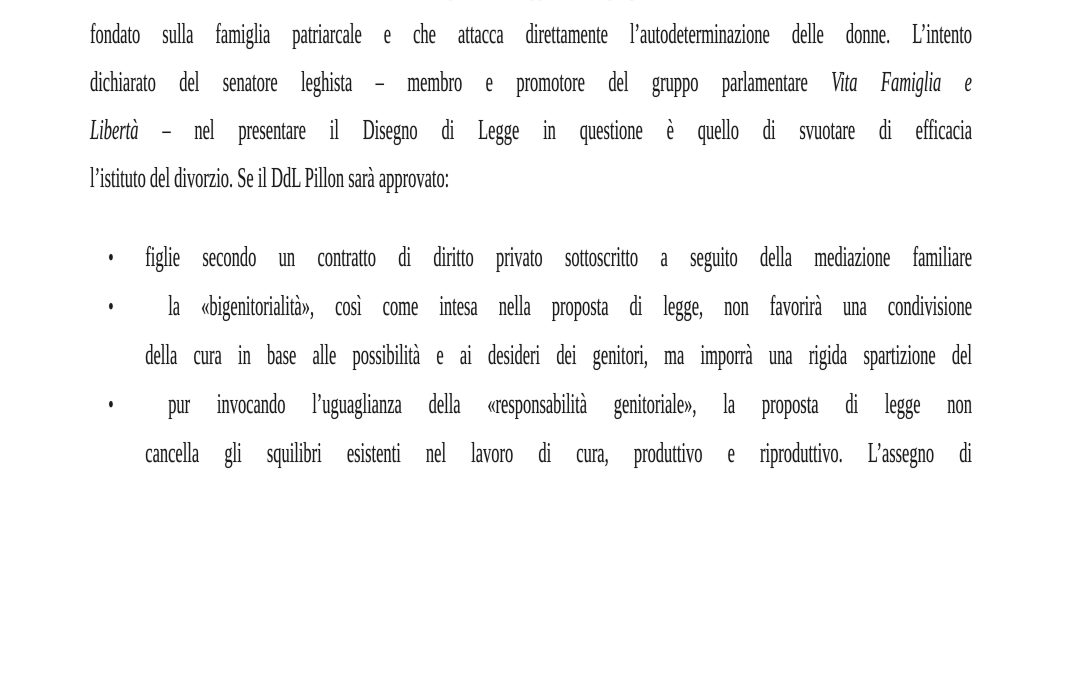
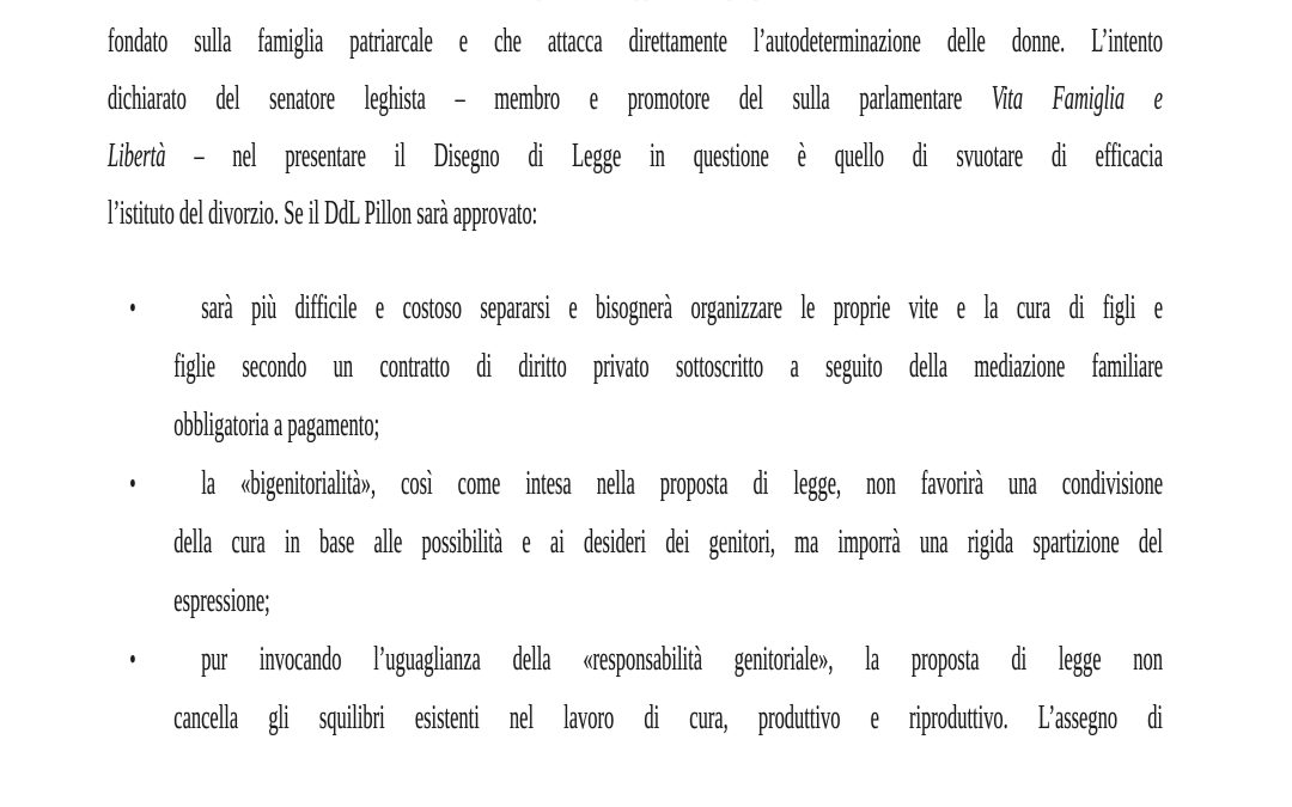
  fondato sulla famiglia patriarcale e che attacca direttamente l’autodeterminazione delle donne. L’intento
- dichiarato del senatore leghista – membro e promotore del gruppo parlamentare Vita Famiglia e
+ dichiarato del senatore leghista – membro e promotore del sulla parlamentare Vita Famiglia e
  Libertà – nel presentare il Disegno di Legge in questione è quello di svuotare di efficacia
  l’istituto del divorzio. Se il DdL Pillon sarà approvato:
  •
+ sarà più difficile e costoso separarsi e bisognerà organizzare le proprie vite e la cura di figli e
  figlie secondo un contratto di diritto privato sottoscritto a seguito della mediazione familiare
+ obbligatoria a pagamento;
  •
  la «bigenitorialità», così come intesa nella proposta di legge, non favorirà una condivisione
  della cura in base alle possibilità e ai desideri dei genitori, ma imporrà una rigida spartizione del
+ espressione;
  •
  pur invocando l’uguaglianza della «responsabilità genitoriale», la proposta di legge non
  cancella gli squilibri esistenti nel lavoro di cura, produttivo e riproduttivo. L’assegno di
